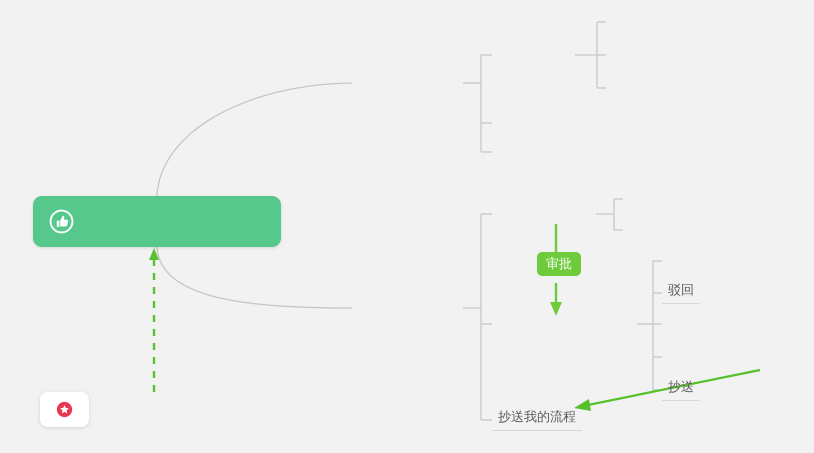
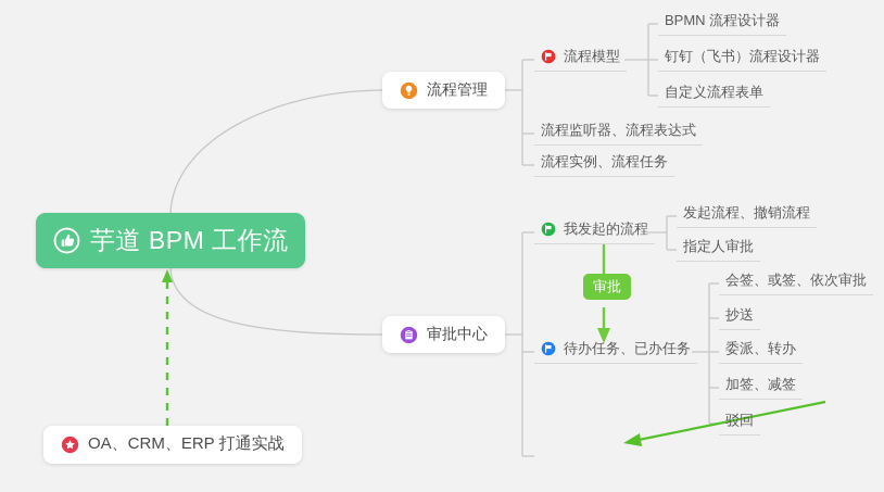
+ 芋道 BPM 工作流
+ 流程管理
+ 流程模型
+ BPMN 流程设计器
+ 钉钉（飞书）流程设计器
+ 自定义流程表单
+ 流程监听器、流程表达式
+ 流程实例、流程任务
+ 审批中心
+ 我发起的流程
+ 发起流程、撤销流程
+ 指定人审批
+ 待办任务、已办任务
+ 会签、或签、依次审批
- 驳回
+ 抄送
+ 委派、转办
+ 加签、减签
- 抄送
+ 驳回
- 抄送我的流程
  审批
+ OA、CRM、ERP 打通实战
